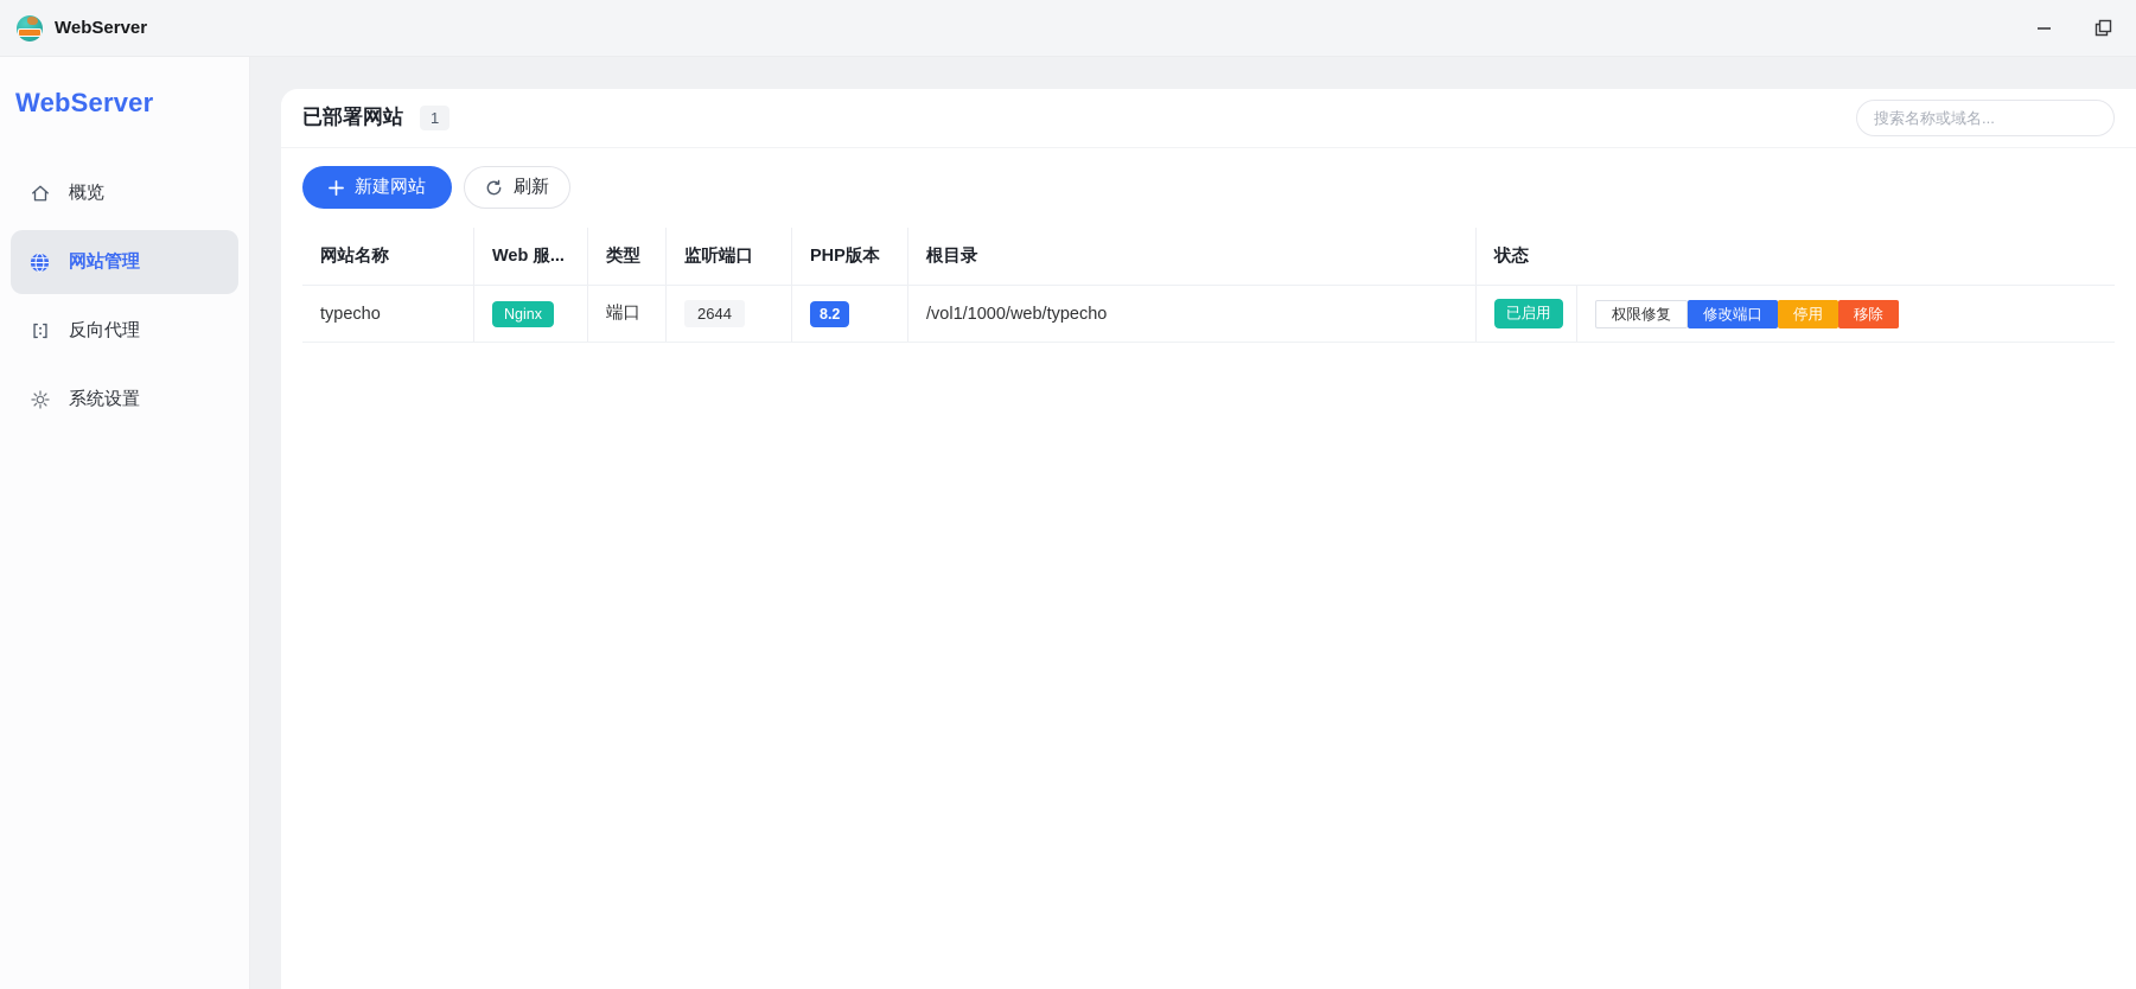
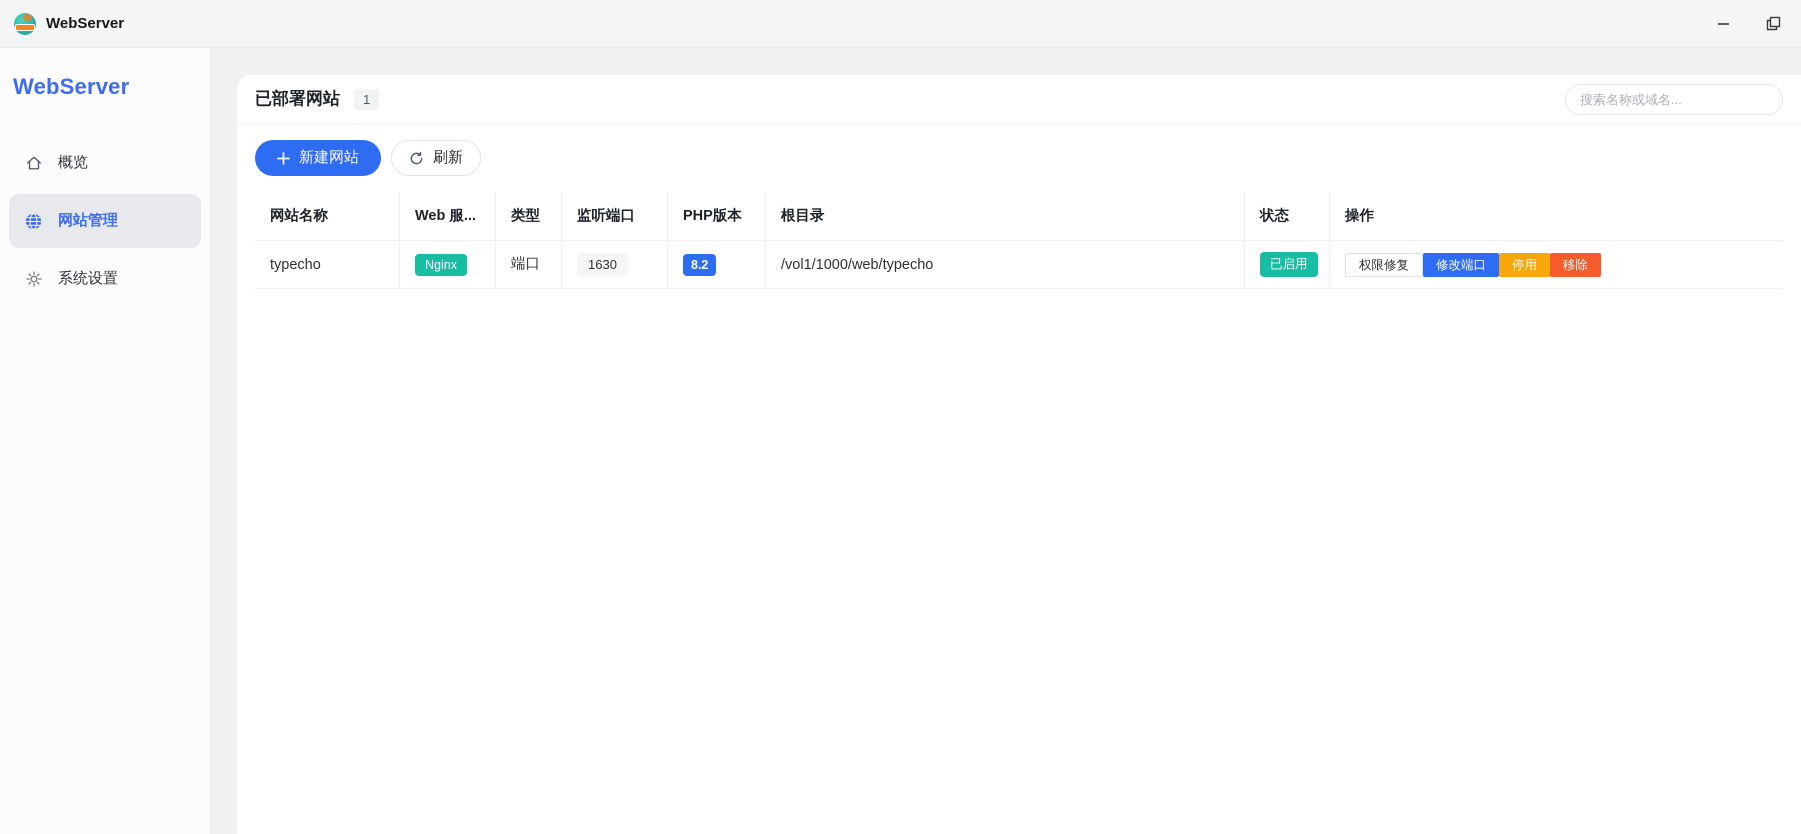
  WebServer
  WebServer
  概览
  网站管理
- 反向代理
  系统设置
  已部署网站
  1
  搜索名称或域名...
  新建网站
  刷新
  网站名称
  Web 服...
  类型
  监听端口
  PHP版本
  根目录
  状态
+ 操作
  typecho
  Nginx
  端口
- 2644
+ 1630
  8.2
  /vol1/1000/web/typecho
  已启用
  权限修复
  修改端口
  停用
  移除
